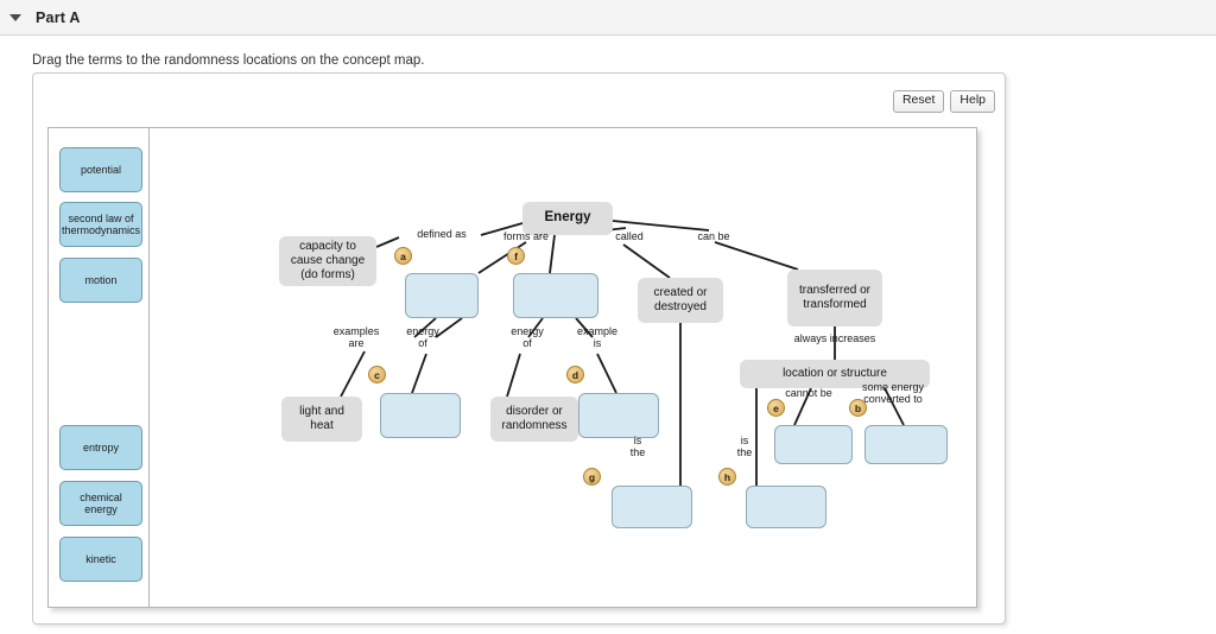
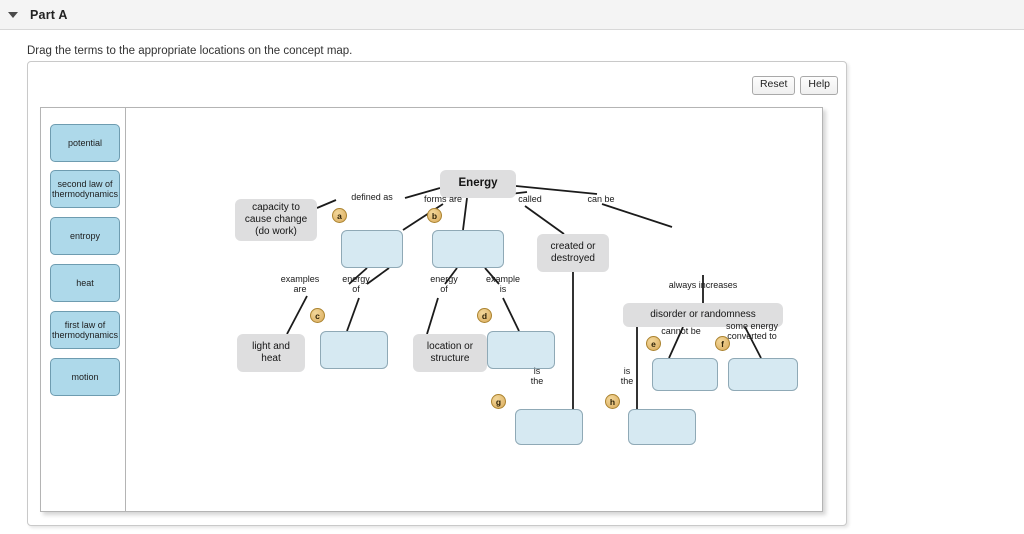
  Part A
- Drag the terms to the randomness locations on the concept map.
+ Drag the terms to the appropriate locations on the concept map.
  Reset
  Help
  potential
  second law of thermodynamics
- motion
+ entropy
+ heat
+ first law of thermodynamics
- entropy
+ motion
- chemical energy
- kinetic
  Energy
- capacity to cause change (do forms)
+ capacity to cause change (do work)
  light and heat
- disorder or randomness
+ location or structure
  created or destroyed
- transferred or transformed
- location or structure
+ disorder or randomness
  defined as
  forms are
  called
  can be
  examples
  are
  energy
  of
  energy
  of
  example
  is
  always increases
  cannot be
  some energy
  converted to
  is
  the
  is
  the
  a
- f
+ b
  c
  d
  e
- b
+ f
  g
  h
